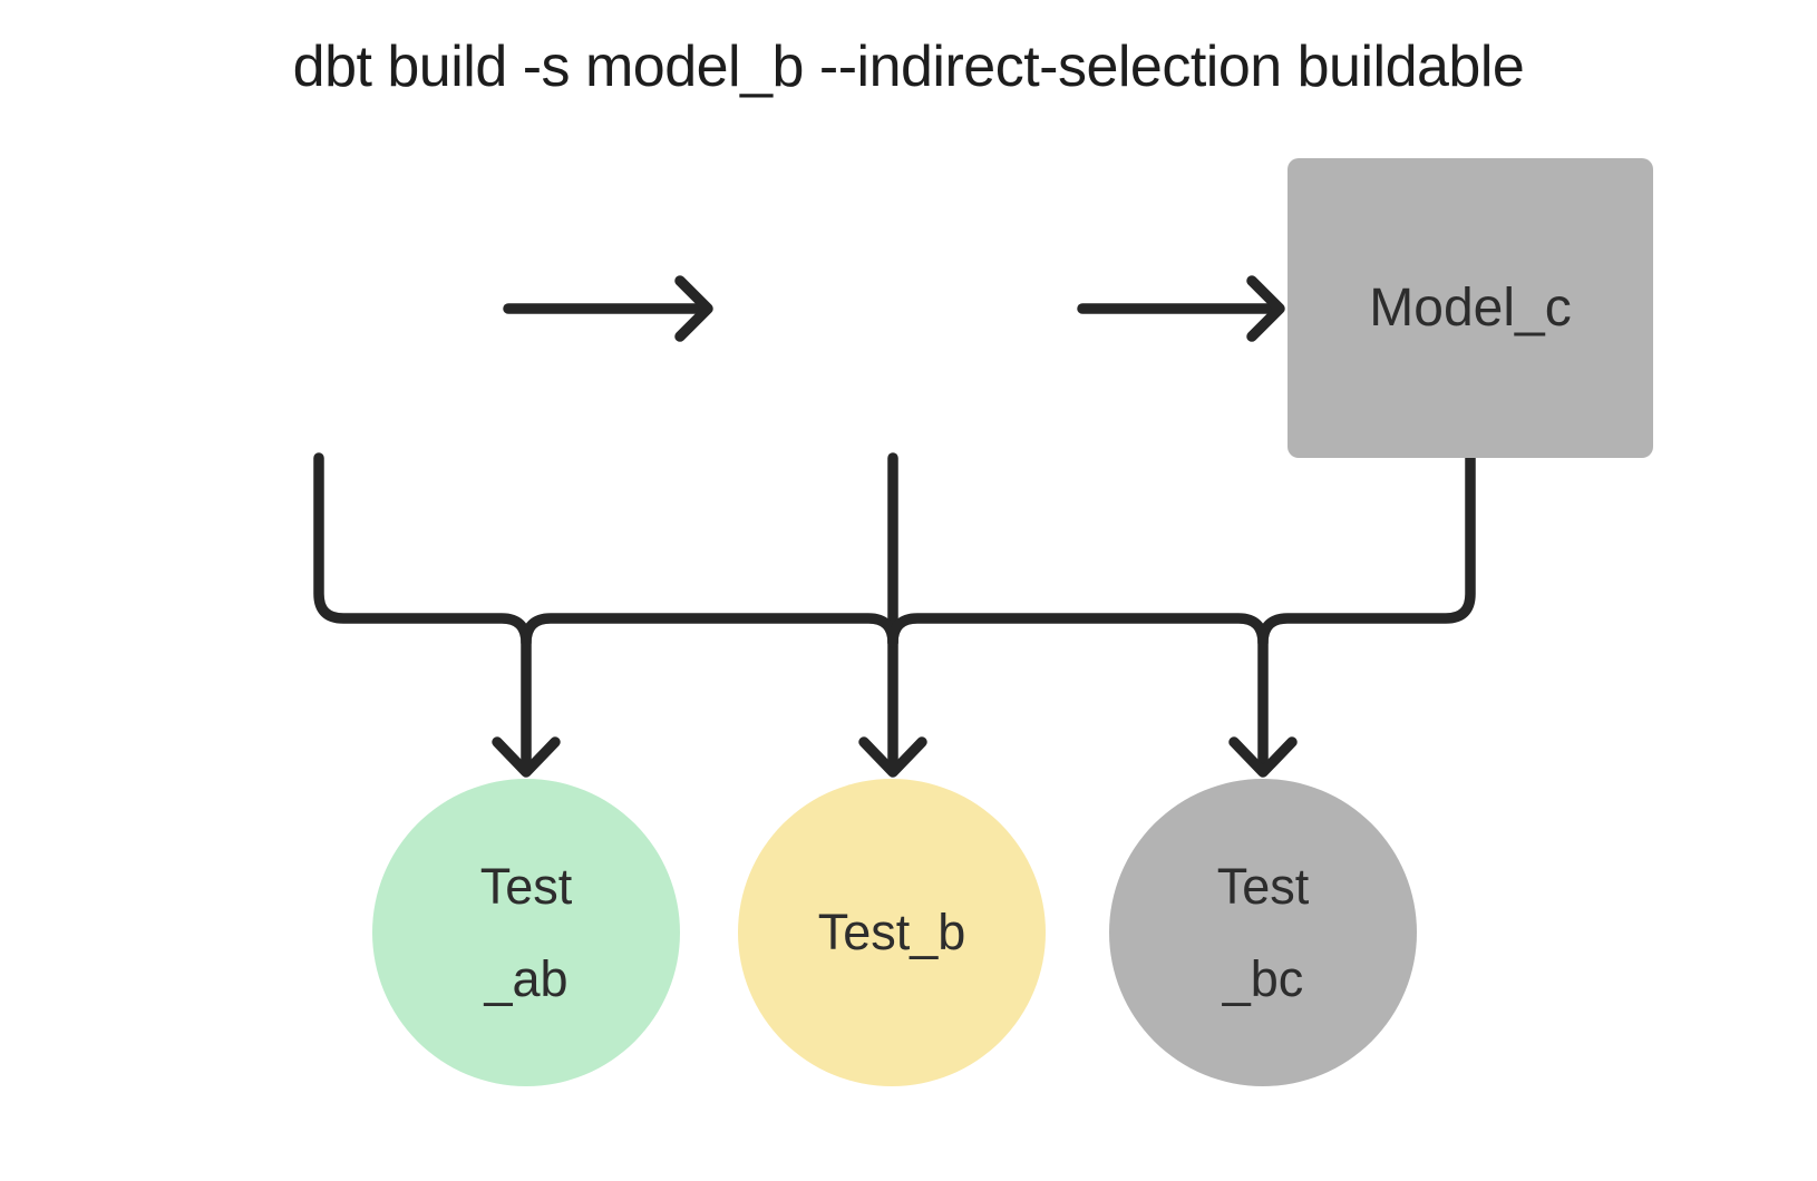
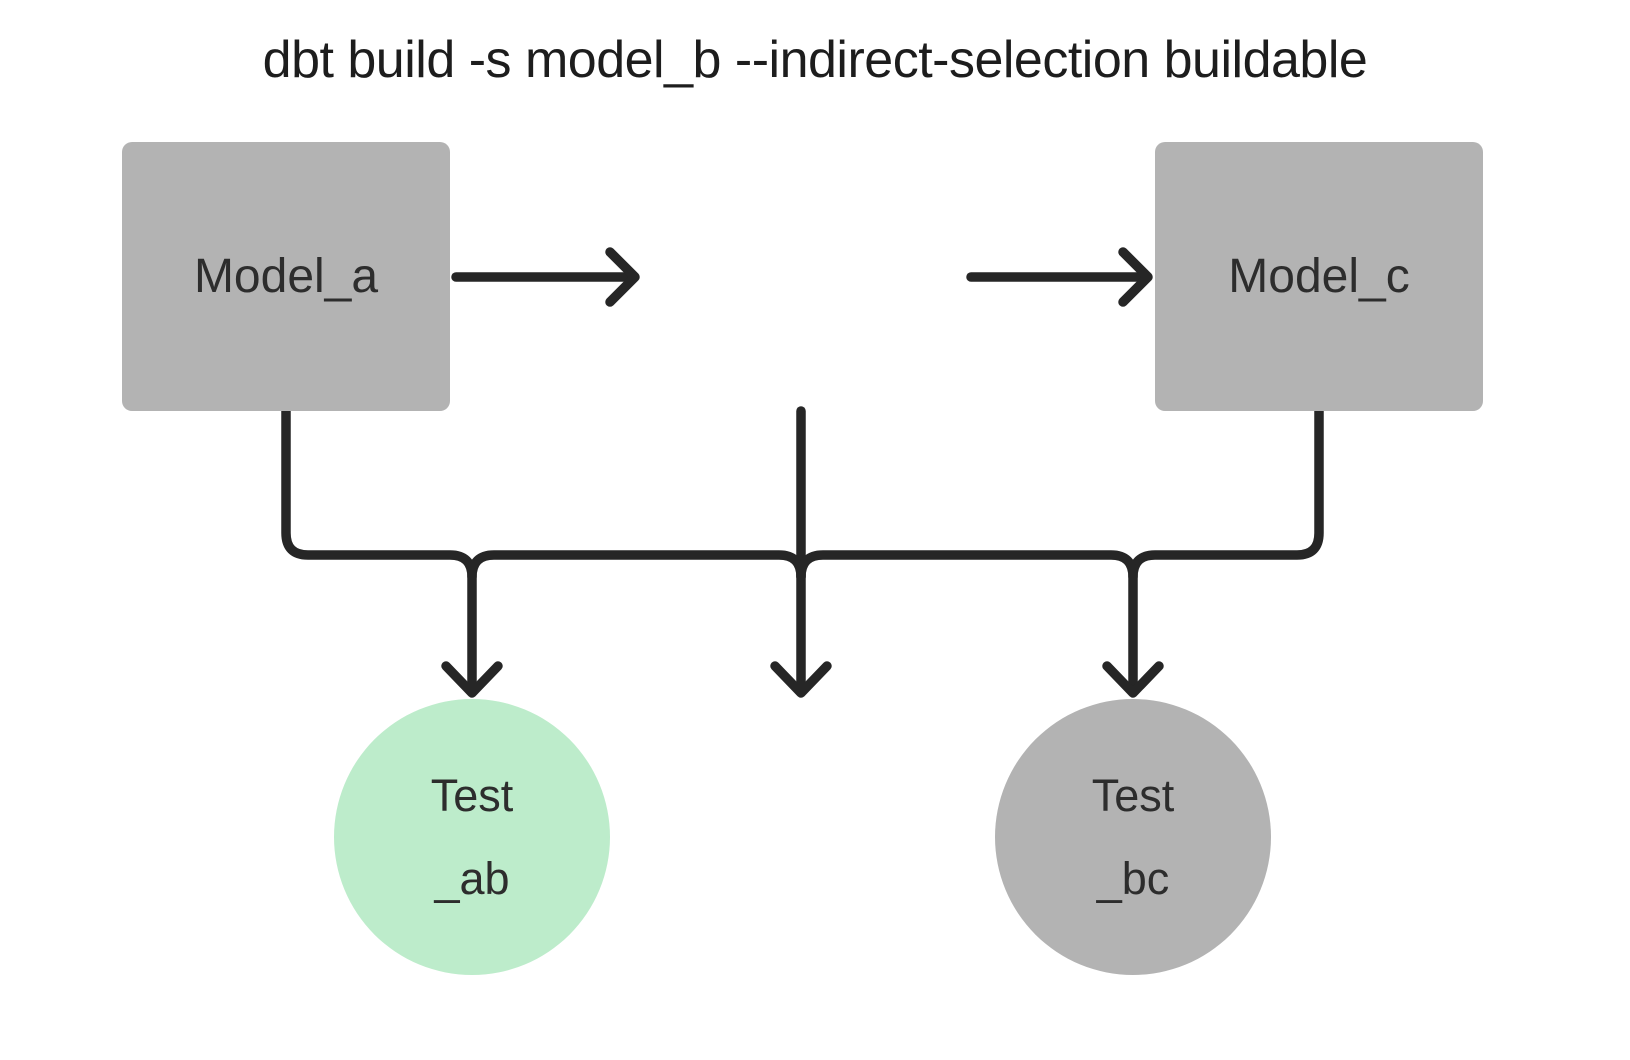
  dbt build -s model_b --indirect-selection buildable
+ Model_a
  Model_c
  Test
  _ab
- Test_b
  Test
  _bc
